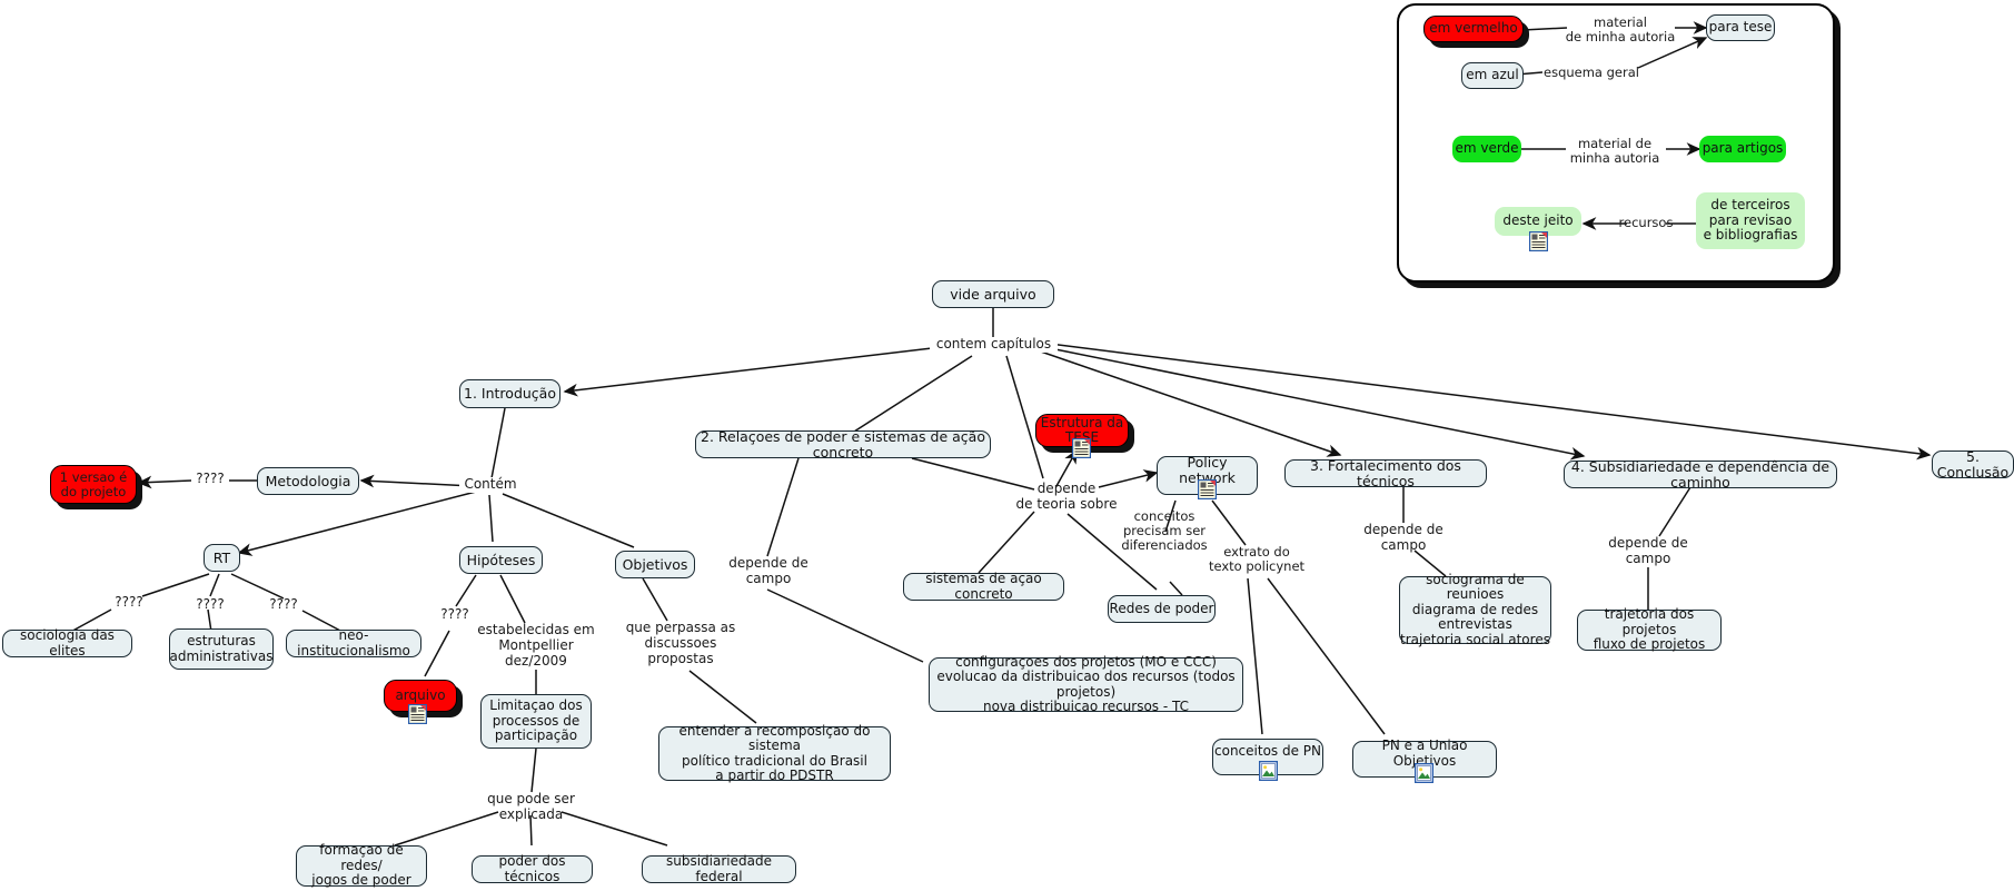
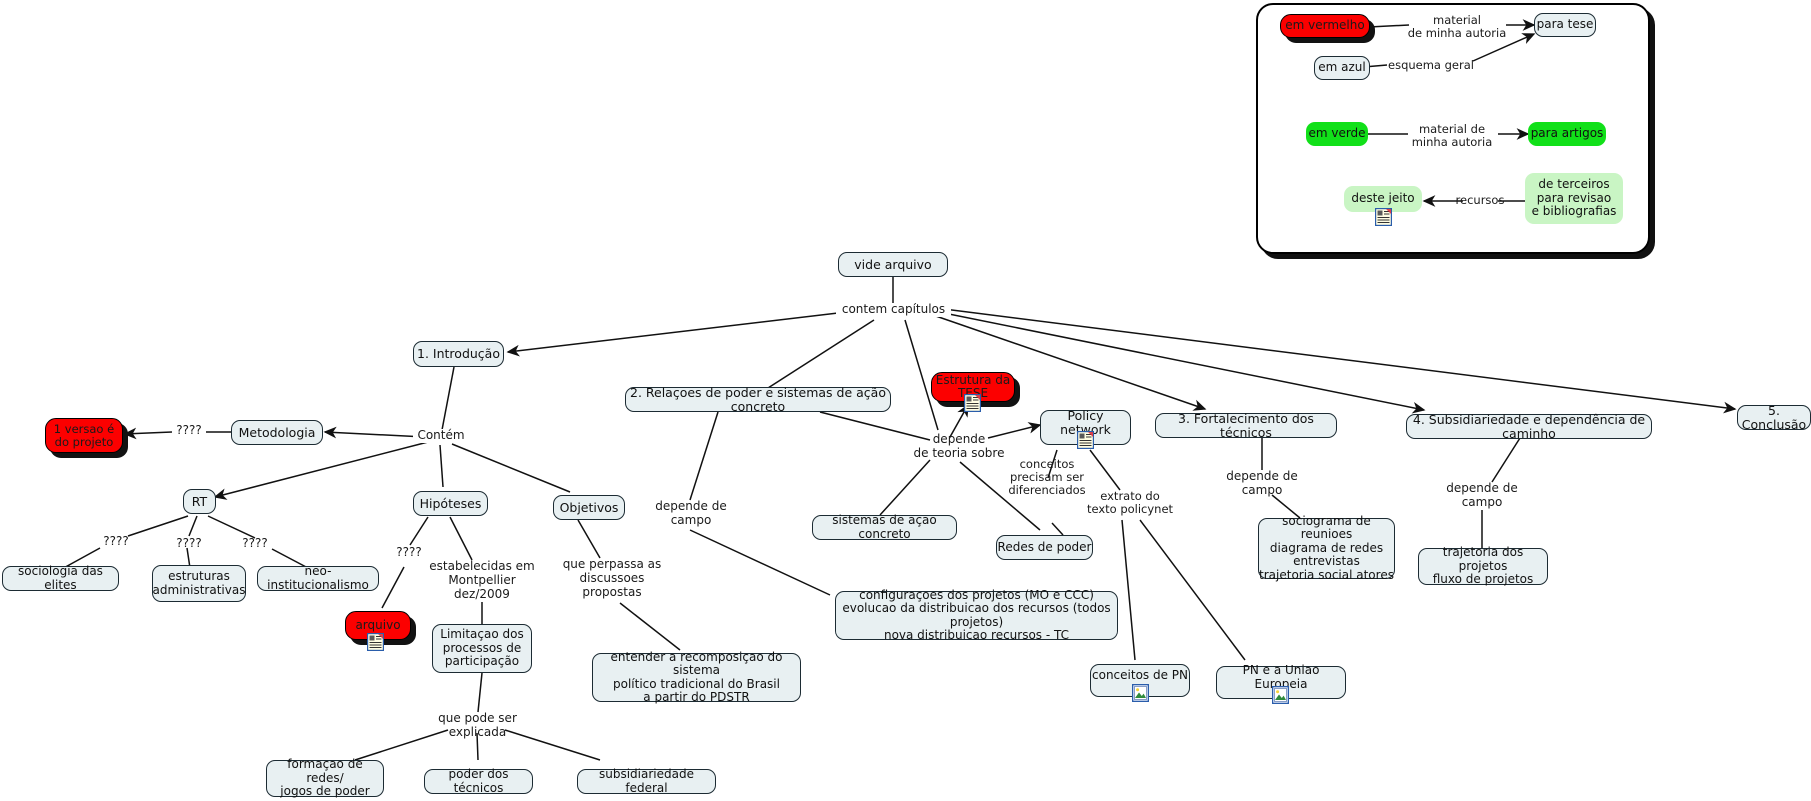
  vide arquivo
  1. Introdução
  Metodologia
  1 versao é
  do projeto
  RT
  sociologia das elites
  estruturas
  administrativas
  neo-institucionalismo
  Hipóteses
  arquivo
  Limitaçao dos
  processos de
  participação
  formaçao de redes/
  jogos de poder
  poder dos técnicos
  subsidiariedade federal
  Objetivos
  entender a recomposiçao do sistema
  político tradicional do Brasil
  a partir do PDSTR
  2. Relaçoes de poder e sistemas de ação concreto
  Estrutura da TESE
  sistemas de açao concreto
  Redes de poder
  Policy network
  configuraçoes dos projetos (MO e CCC)
  evolucao da distribuicao dos recursos (todos projetos)
  nova distribuicao recursos - TC
  conceitos de PN
- PN e a Uniao Objetivos
+ PN e a Uniao Europeia
  3. Fortalecimento dos técnicos
  sociograma de reunioes
  diagrama de redes
  entrevistas
  trajetoria social atores
  4. Subsidiariedade e dependência de caminho
  trajetoria dos projetos
  fluxo de projetos
  5. Conclusão
  contem capítulos
  Contém
  ????
  ????
  ????
  ????
  ????
  estabelecidas em
  Montpellier
  dez/2009
  que pode ser explicada
  que perpassa as
  discussoes
  propostas
  depende de
  campo
  depende
  de teoria sobre
  conceitos
  precisam ser
  diferenciados
  extrato do
  texto policynet
  depende de
  campo
  depende de
  campo
  em vermelho
  para tese
  em azul
  em verde
  para artigos
  deste jeito
  de terceiros
  para revisao
  e bibliografias
  material
  de minha autoria
  esquema geral
  material de
  minha autoria
  recursos
